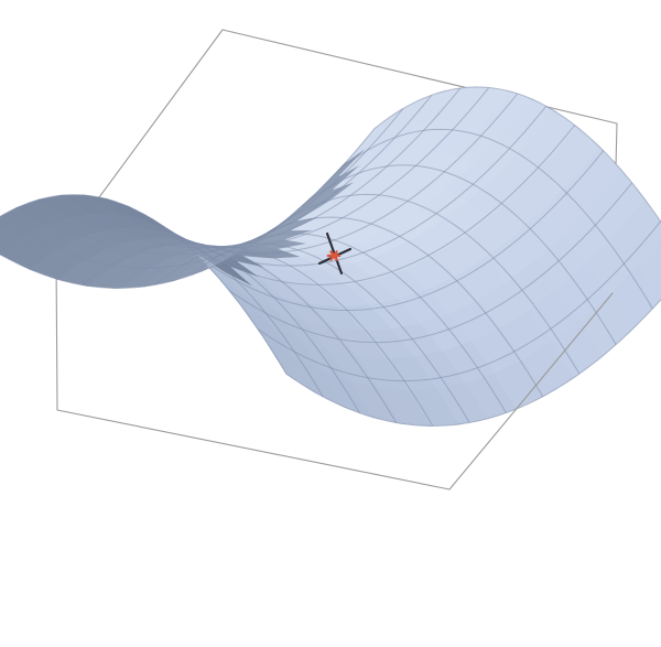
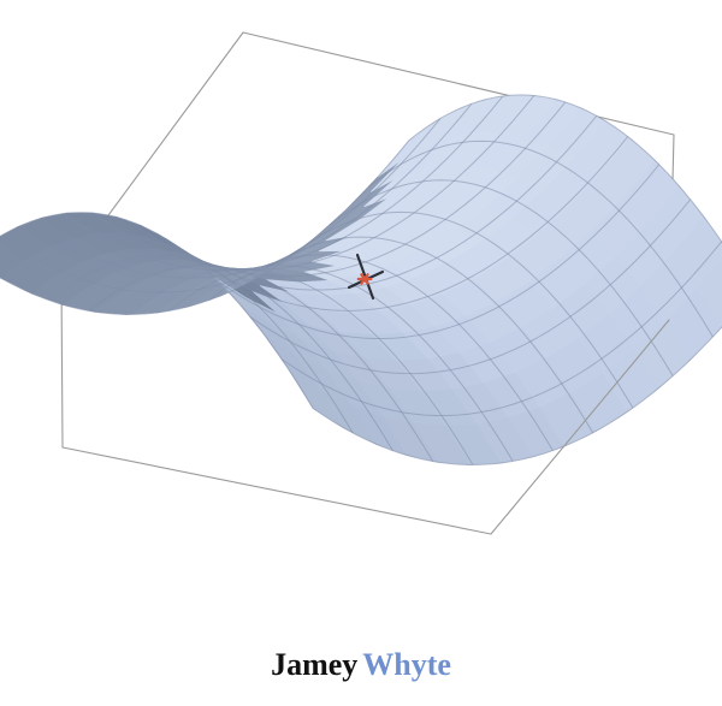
+ Jamey Whyte
